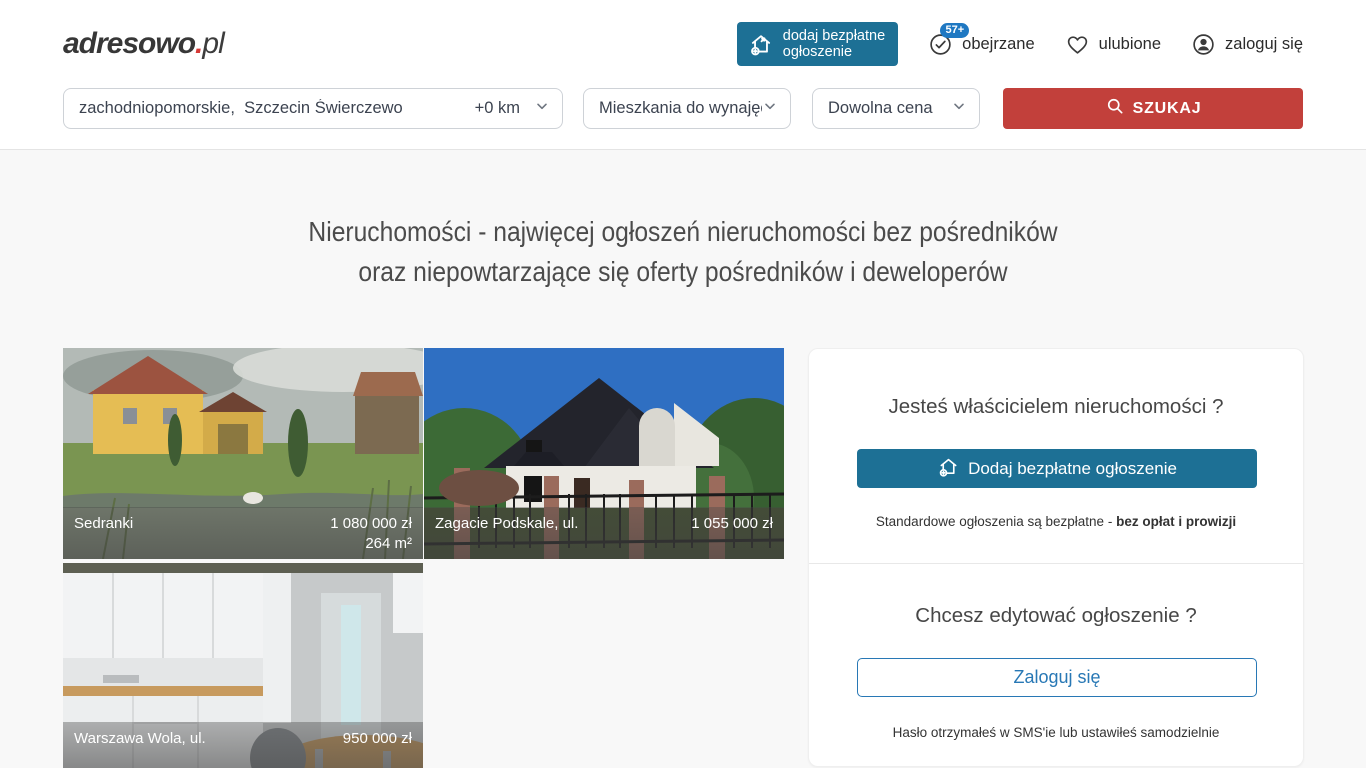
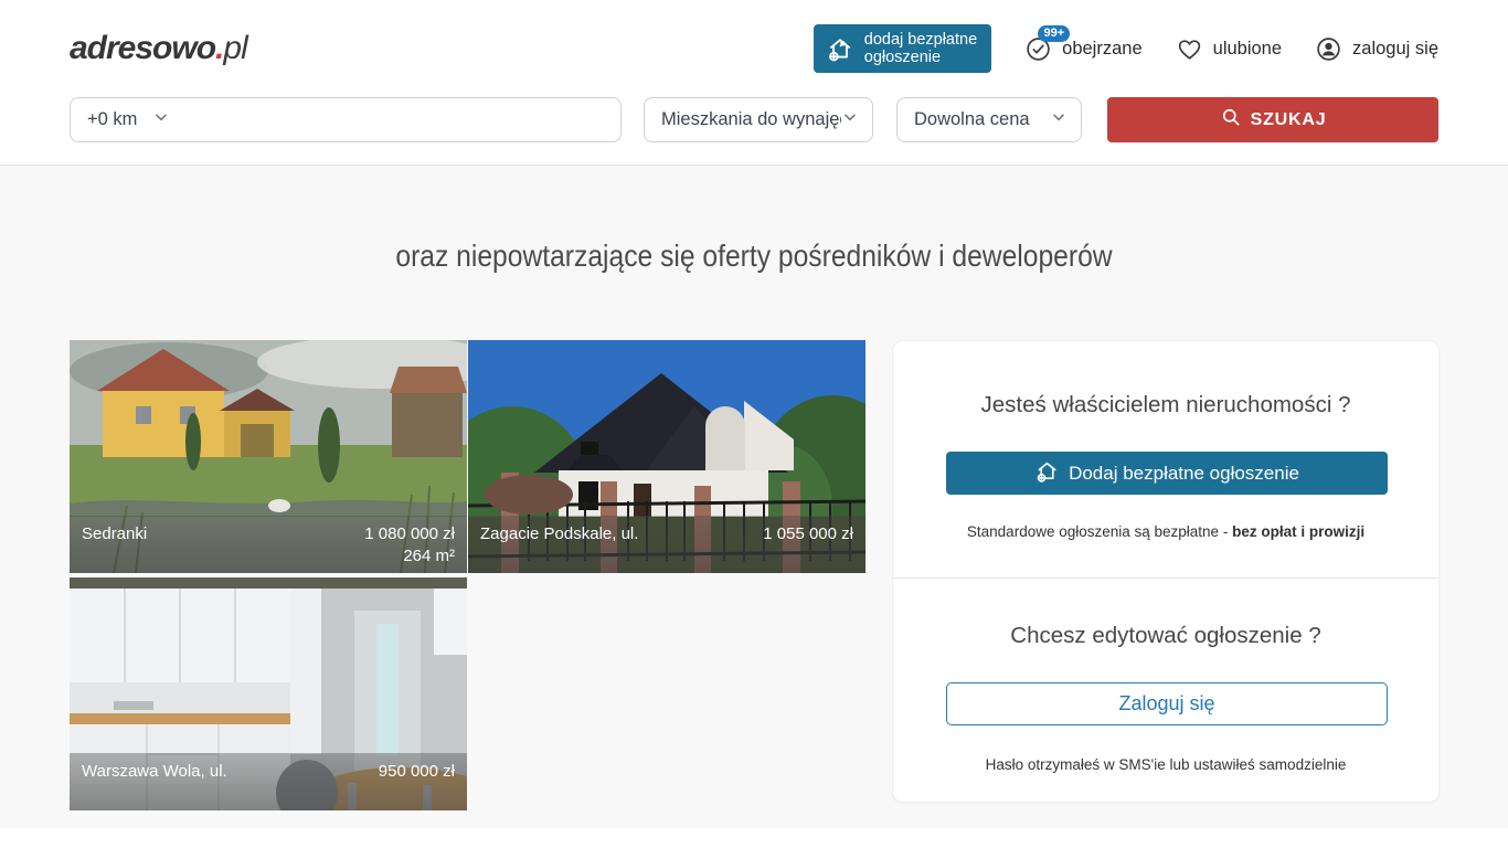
  adresowo.pl
  dodaj bezpłatne
  ogłoszenie
- 57+
+ 99+
  obejrzane
  ulubione
  zaloguj się
- zachodniopomorskie, Szczecin Świerczewo
  +0 km
  Mieszkania do wynaję
  Dowolna cena
  SZUKAJ
- Nieruchomości - najwięcej ogłoszeń nieruchomości bez pośredników
  oraz niepowtarzające się oferty pośredników i deweloperów
  Sedranki
  1 080 000 zł
  264 m²
  Zagacie Podskale, ul.
  1 055 000 zł
  Warszawa Wola, ul.
  950 000 zł
  Jesteś właścicielem nieruchomości ?
  Dodaj bezpłatne ogłoszenie
  Standardowe ogłoszenia są bezpłatne - bez opłat i prowizji
  Chcesz edytować ogłoszenie ?
  Zaloguj się
  Hasło otrzymałeś w SMS'ie lub ustawiłeś samodzielnie
